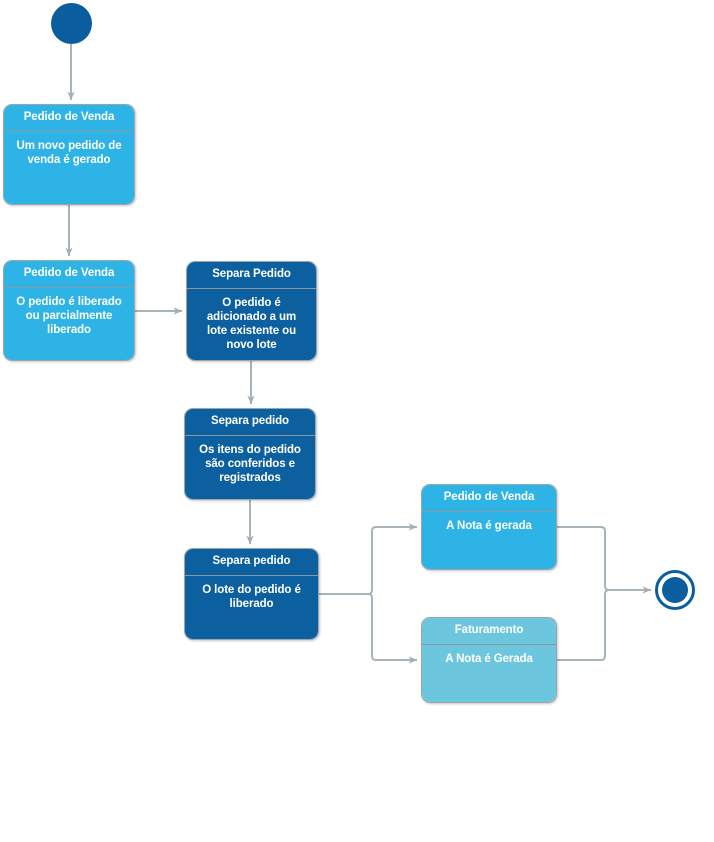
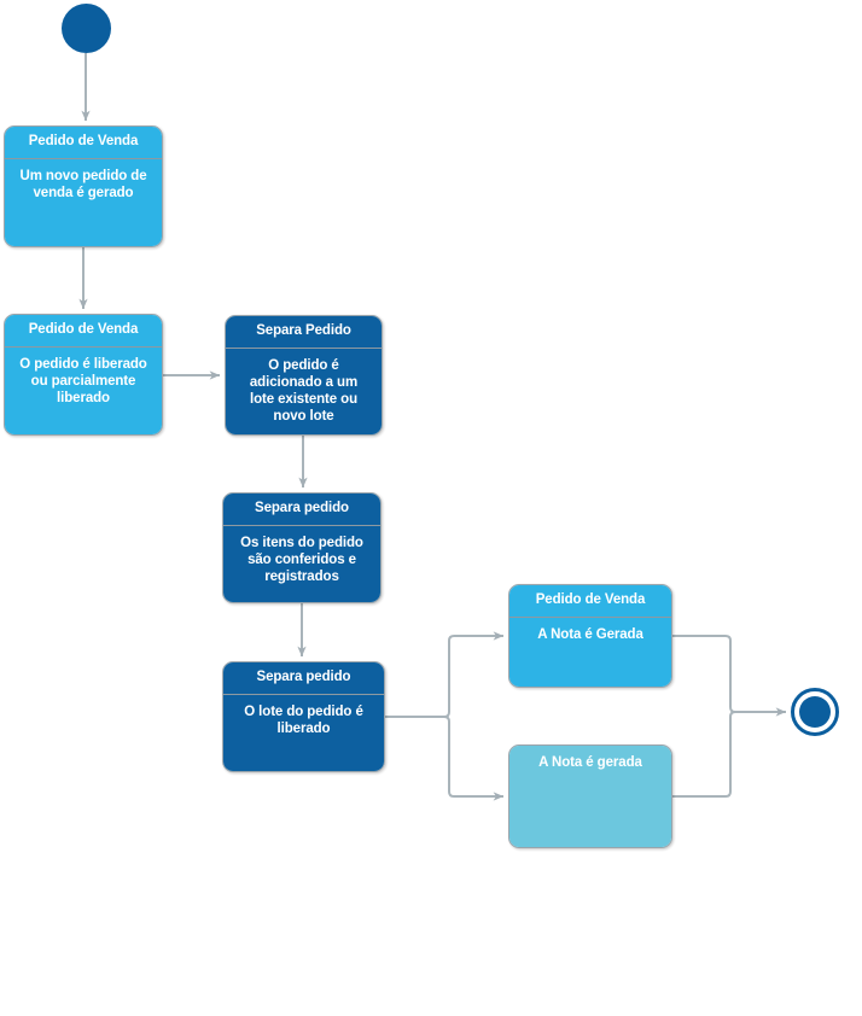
  Pedido de Venda
  Um novo pedido de
  venda é gerado
  Pedido de Venda
  O pedido é liberado
  ou parcialmente
  liberado
  Separa Pedido
  O pedido é
  adicionado a um
  lote existente ou
  novo lote
  Separa pedido
  Os itens do pedido
  são conferidos e
  registrados
  Separa pedido
  O lote do pedido é
  liberado
  Pedido de Venda
- A Nota é gerada
+ A Nota é Gerada
- Faturamento
- A Nota é Gerada
+ A Nota é gerada
